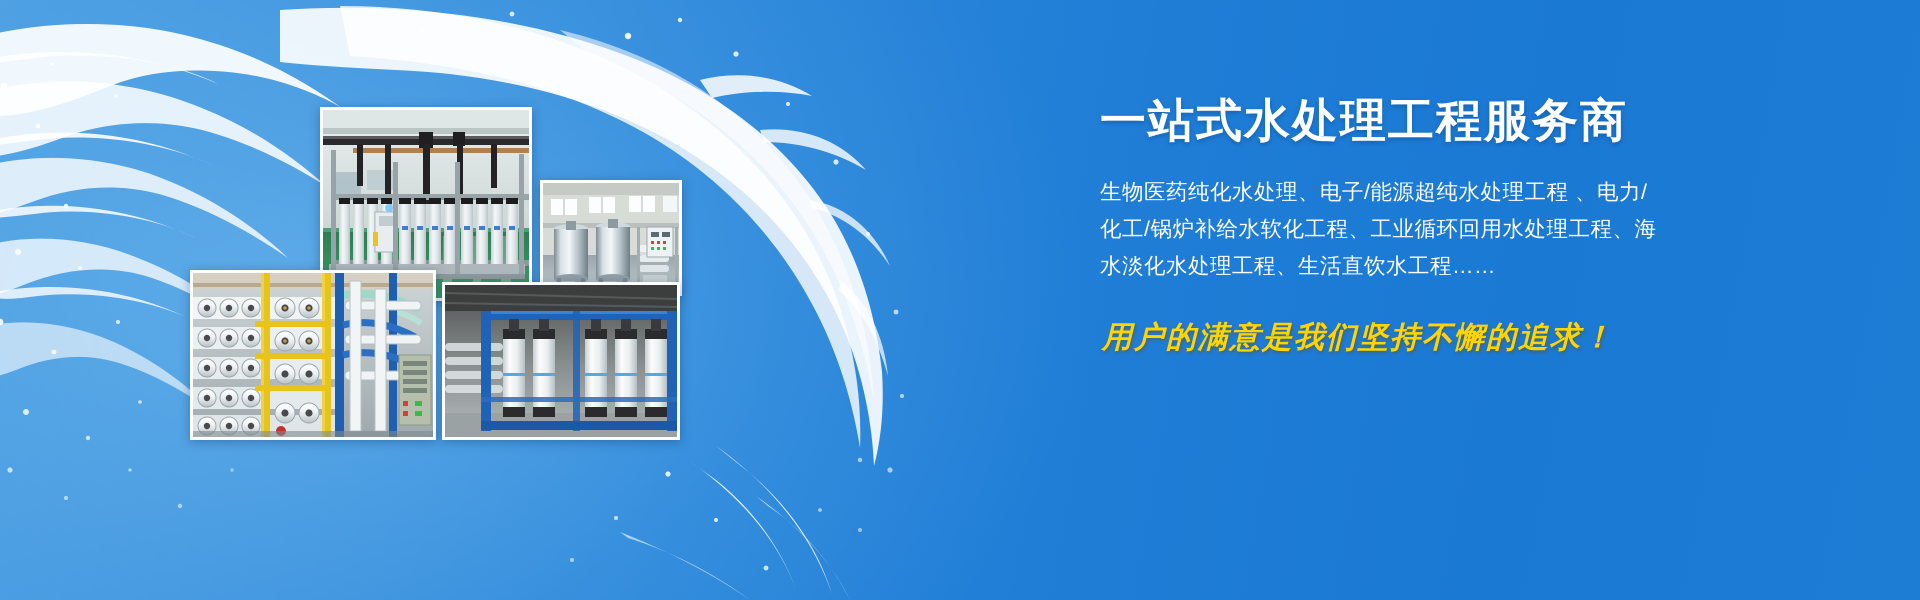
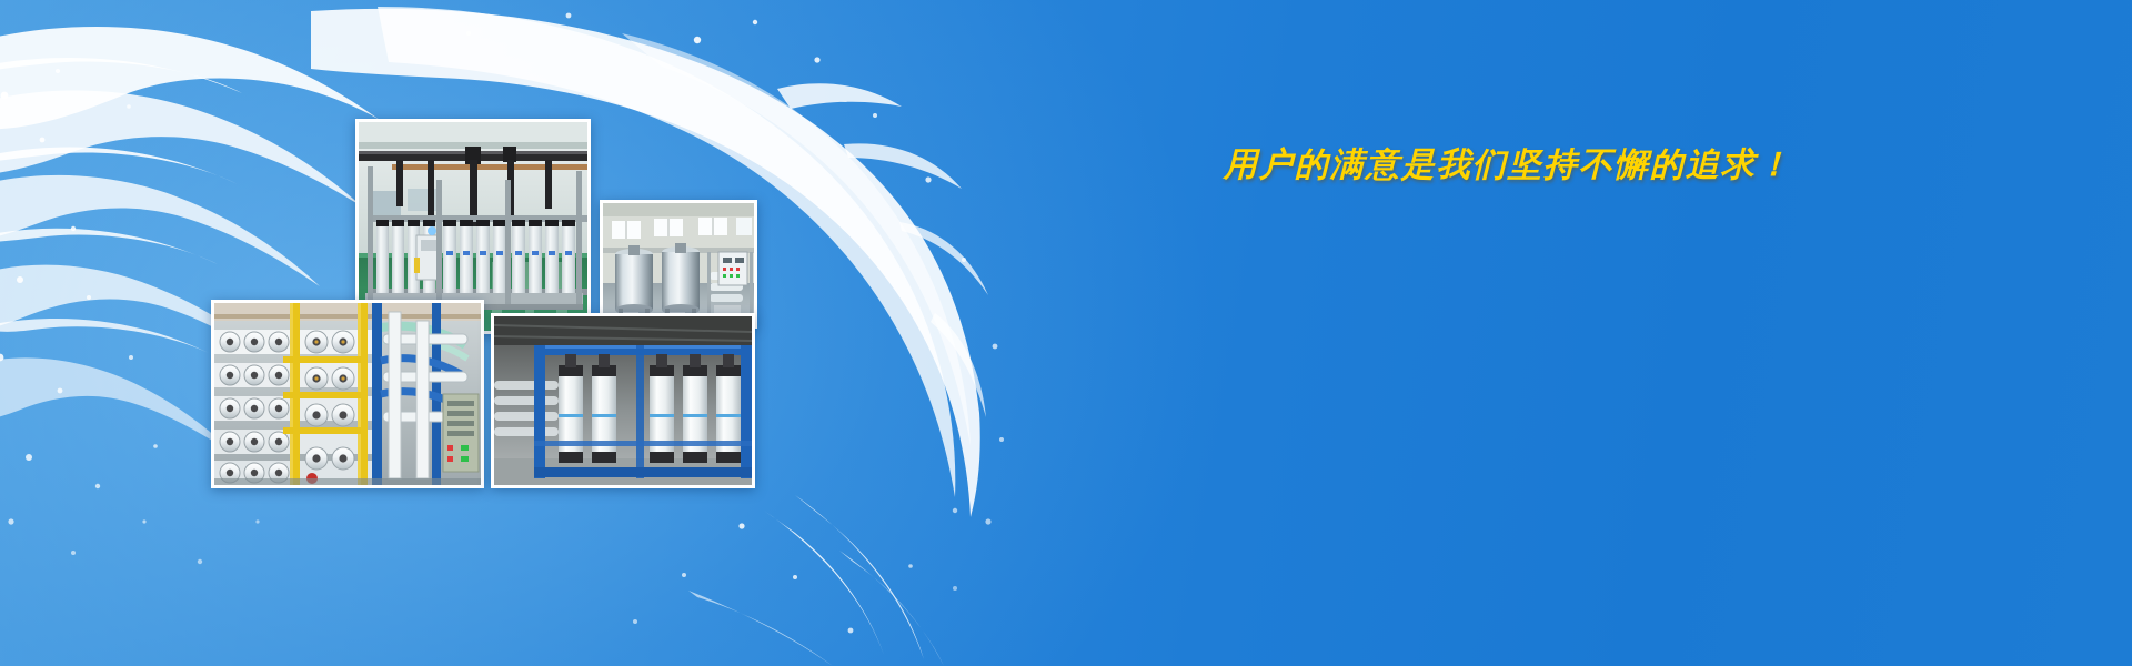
- 一站式水处理工程服务商
- 生物医药纯化水处理、电子/能源超纯水处理工程 、电力/
- 化工/锅炉补给水软化工程、工业循环回用水处理工程、海
- 水淡化水处理工程、生活直饮水工程……
  用户的满意是我们坚持不懈的追求！
